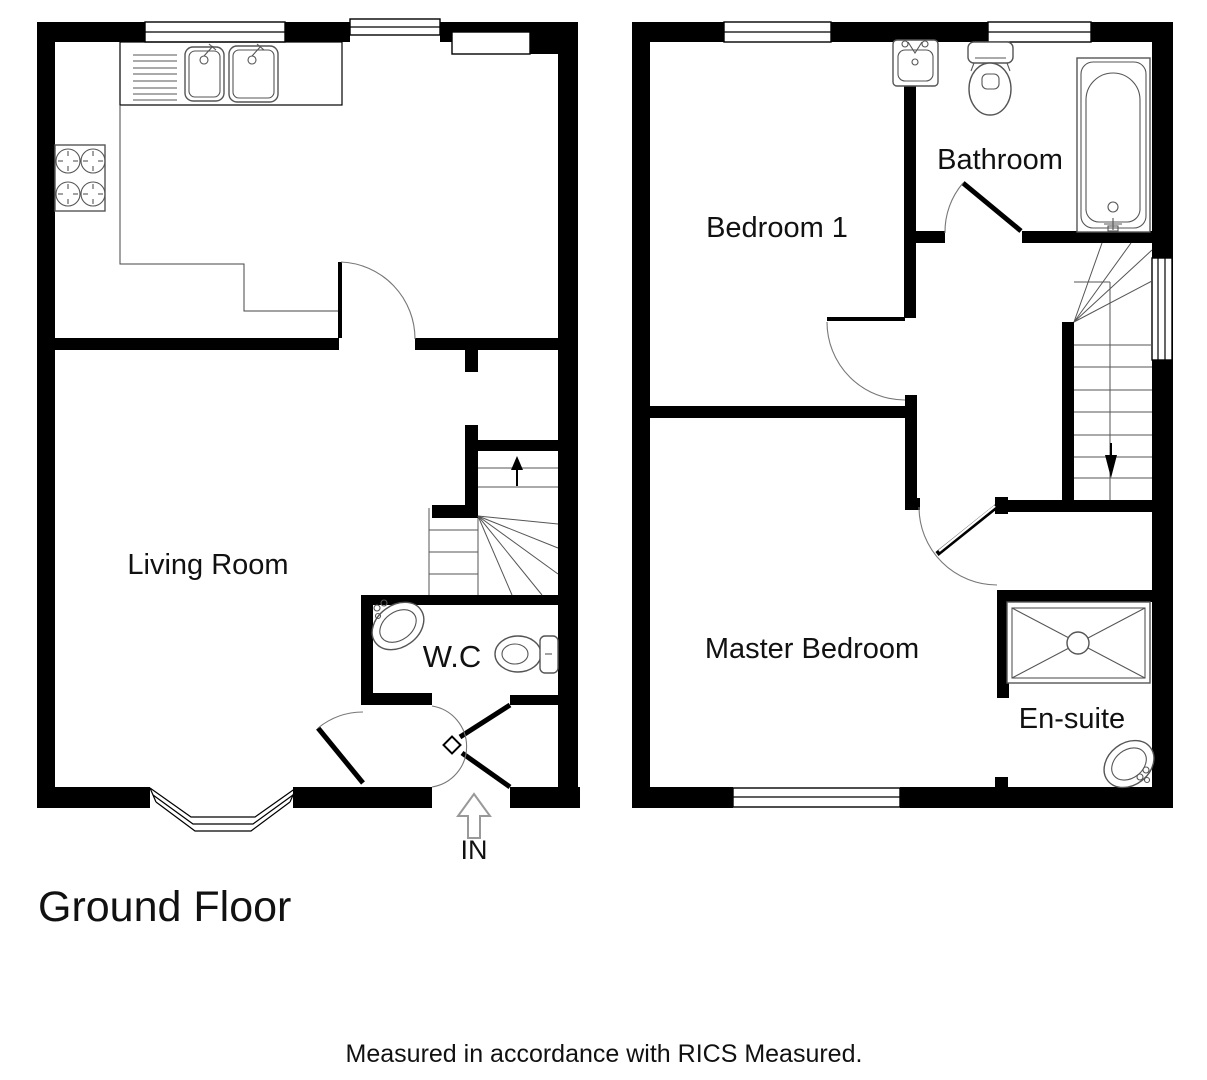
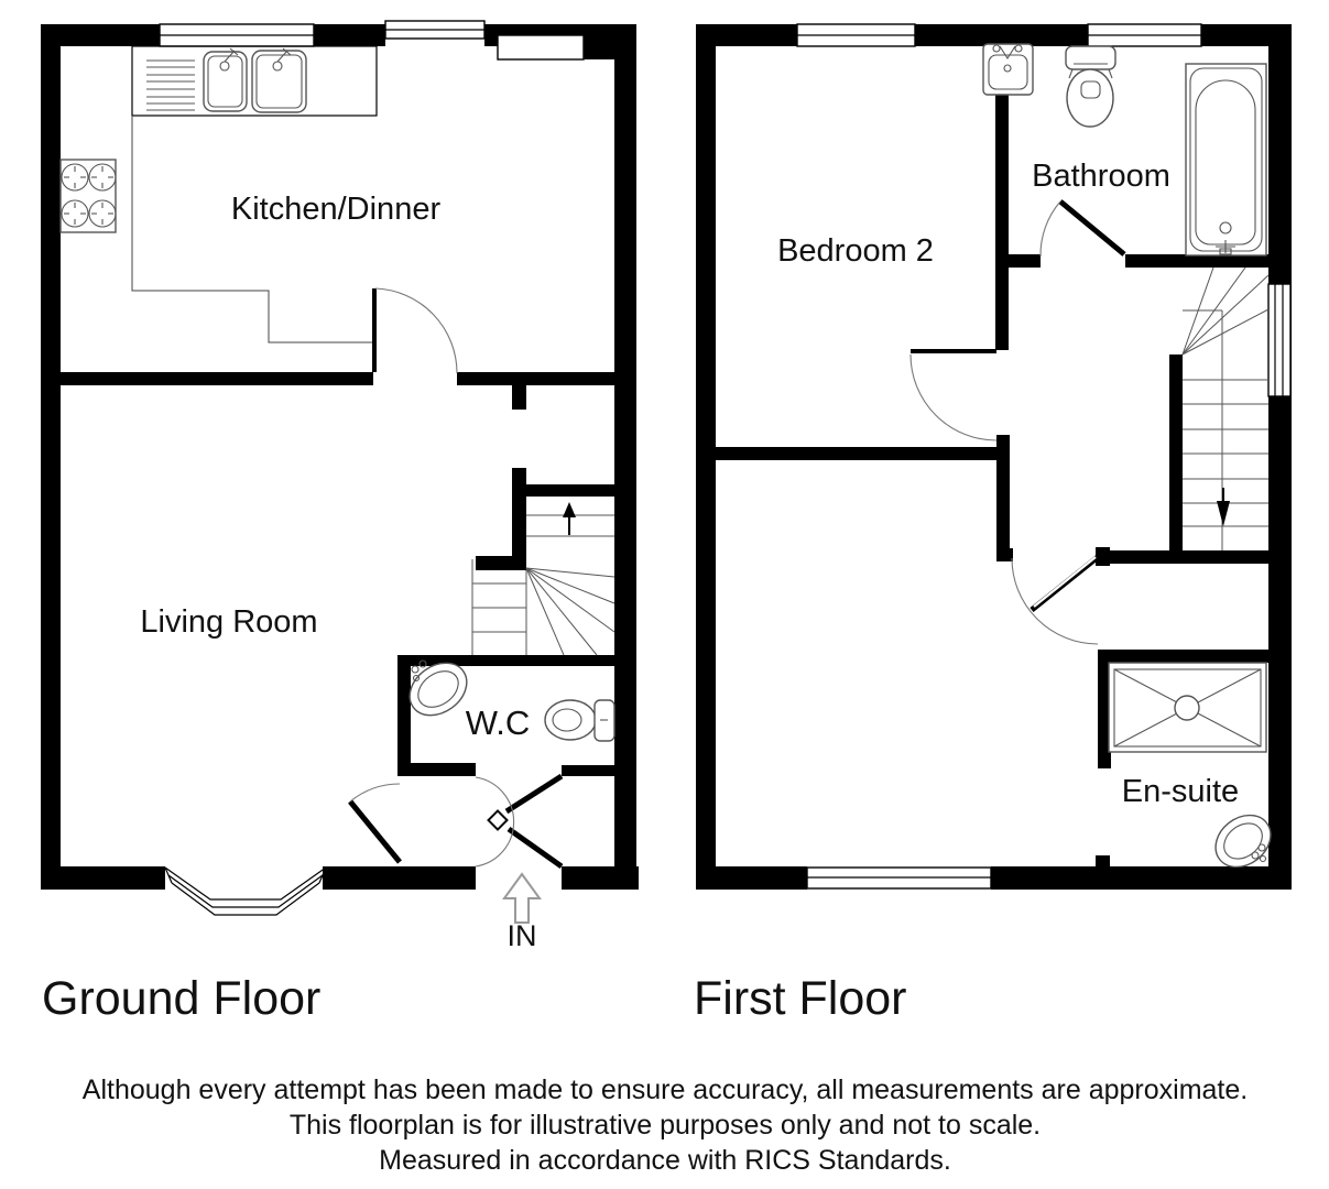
+ Kitchen/Dinner
  Living Room
  W.C
  IN
  Ground Floor
- Bedroom 1
+ Bedroom 2
  Bathroom
- Master Bedroom
  En-suite
+ First Floor
+ Although every attempt has been made to ensure accuracy, all measurements are approximate.
+ This floorplan is for illustrative purposes only and not to scale.
- Measured in accordance with RICS Measured.
+ Measured in accordance with RICS Standards.
